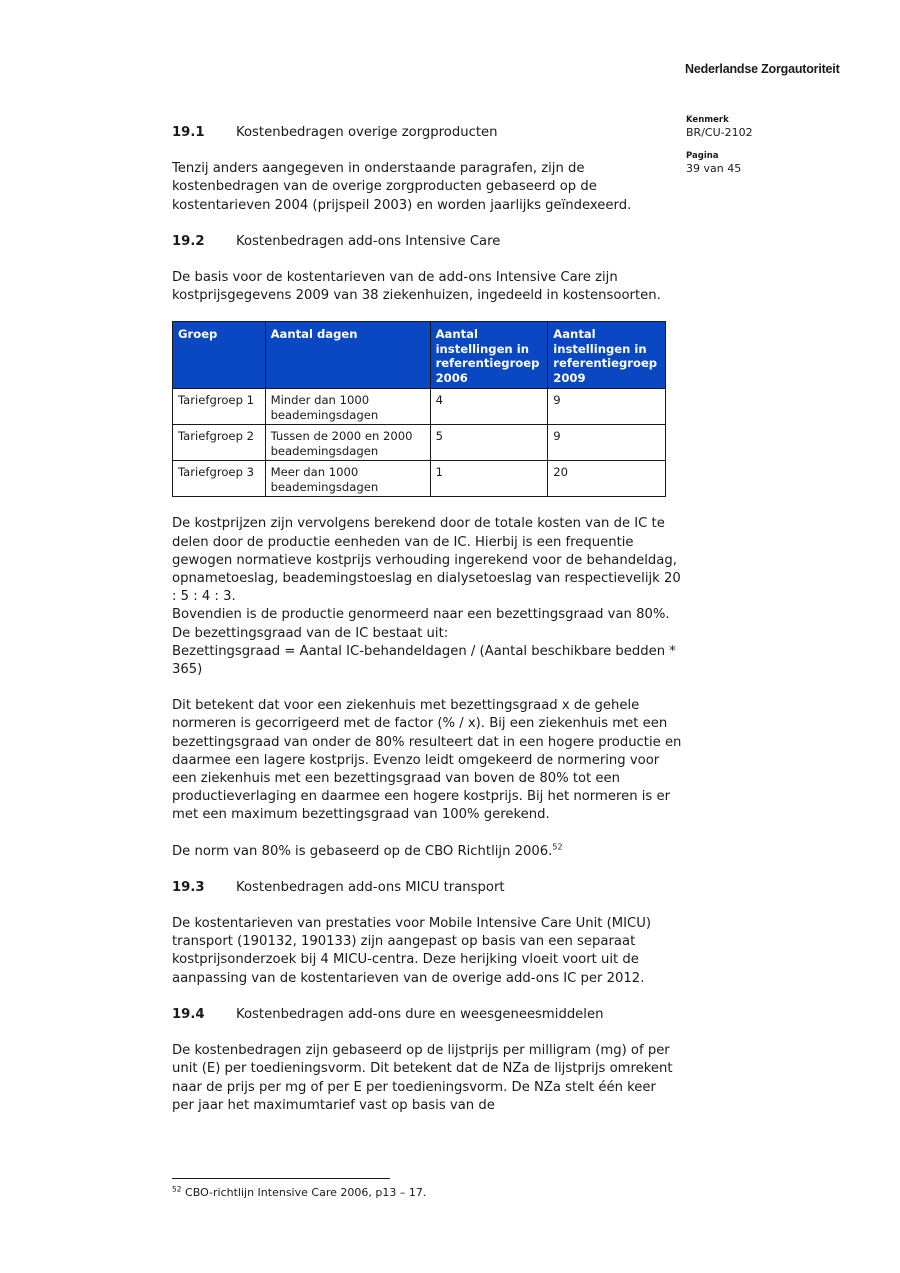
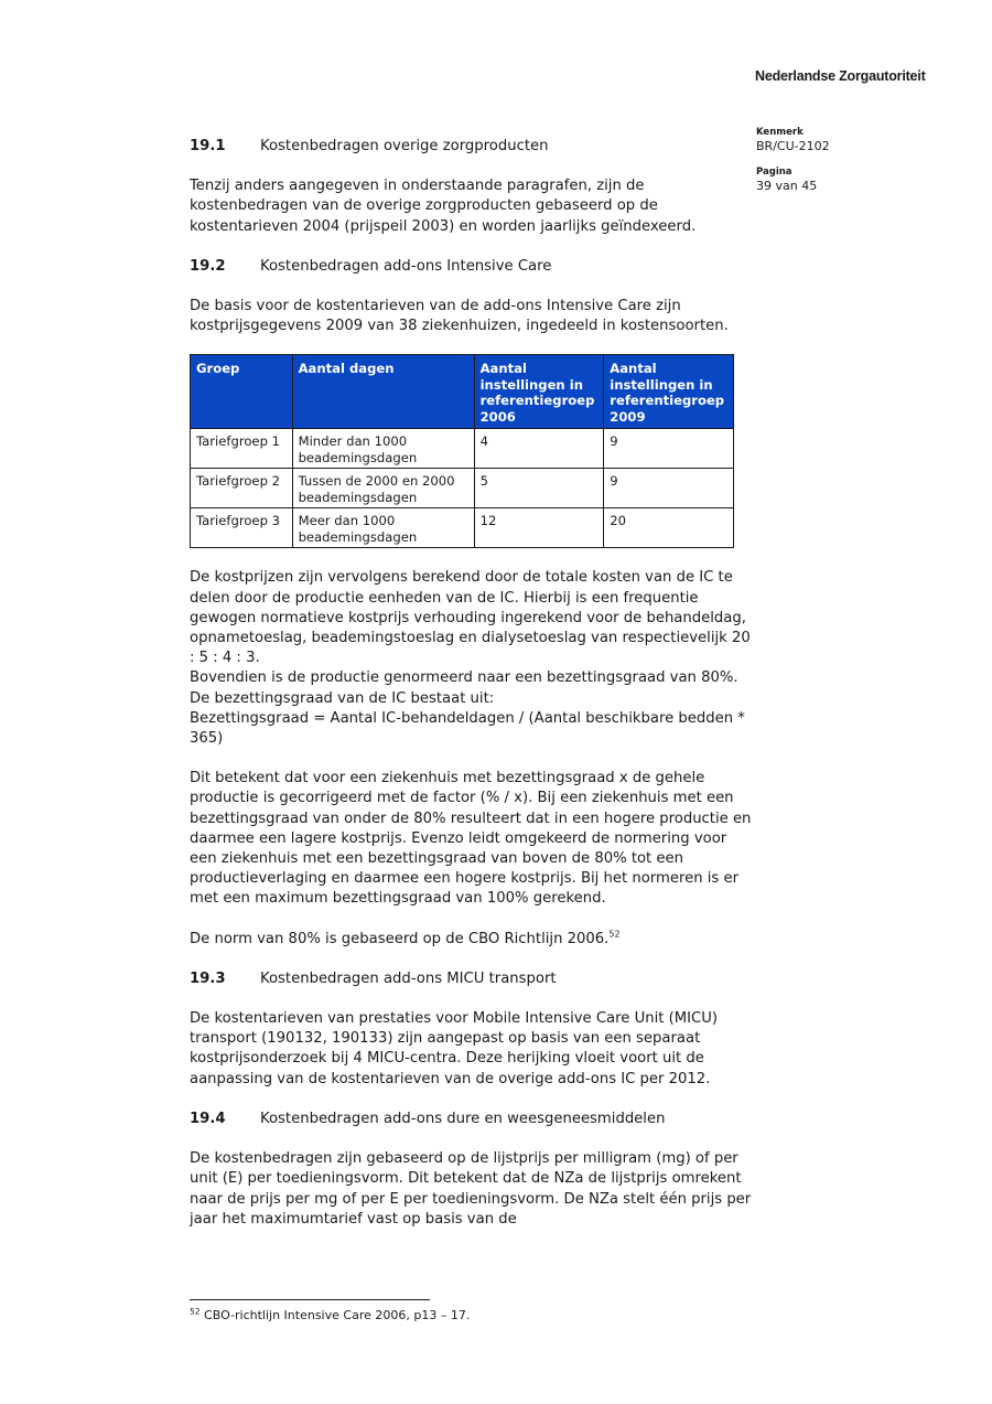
  Nederlandse Zorgautoriteit
  Kenmerk
  BR/CU-2102
  Pagina
  39 van 45
  19.1
  Kostenbedragen overige zorgproducten
  Tenzij anders aangegeven in onderstaande paragrafen, zijn de kostenbedragen van de overige zorgproducten gebaseerd op de kostentarieven 2004 (prijspeil 2003) en worden jaarlijks geïndexeerd.
  19.2
  Kostenbedragen add-ons Intensive Care
  De basis voor de kostentarieven van de add-ons Intensive Care zijn kostprijsgegevens 2009 van 38 ziekenhuizen, ingedeeld in kostensoorten.
  Groep	Aantal dagen	Aantal instellingen in referentiegroep 2006	Aantal instellingen in referentiegroep 2009
  Tariefgroep 1	Minder dan 1000 beademingsdagen	4	9
  Tariefgroep 2	Tussen de 2000 en 2000 beademingsdagen	5	9
- Tariefgroep 3	Meer dan 1000 beademingsdagen	1	20
+ Tariefgroep 3	Meer dan 1000 beademingsdagen	12	20
  De kostprijzen zijn vervolgens berekend door de totale kosten van de IC te delen door de productie eenheden van de IC. Hierbij is een frequentie gewogen normatieve kostprijs verhouding ingerekend voor de behandeldag, opnametoeslag, beademingstoeslag en dialysetoeslag van respectievelijk 20 : 5 : 4 : 3.
  Bovendien is de productie genormeerd naar een bezettingsgraad van 80%. De bezettingsgraad van de IC bestaat uit:
  Bezettingsgraad = Aantal IC-behandeldagen / (Aantal beschikbare bedden * 365)
- Dit betekent dat voor een ziekenhuis met bezettingsgraad x de gehele normeren is gecorrigeerd met de factor (% / x). Bij een ziekenhuis met een bezettingsgraad van onder de 80% resulteert dat in een hogere productie en daarmee een lagere kostprijs. Evenzo leidt omgekeerd de normering voor een ziekenhuis met een bezettingsgraad van boven de 80% tot een productieverlaging en daarmee een hogere kostprijs. Bij het normeren is er met een maximum bezettingsgraad van 100% gerekend.
+ Dit betekent dat voor een ziekenhuis met bezettingsgraad x de gehele productie is gecorrigeerd met de factor (% / x). Bij een ziekenhuis met een bezettingsgraad van onder de 80% resulteert dat in een hogere productie en daarmee een lagere kostprijs. Evenzo leidt omgekeerd de normering voor een ziekenhuis met een bezettingsgraad van boven de 80% tot een productieverlaging en daarmee een hogere kostprijs. Bij het normeren is er met een maximum bezettingsgraad van 100% gerekend.
  De norm van 80% is gebaseerd op de CBO Richtlijn 2006.52
  19.3
  Kostenbedragen add-ons MICU transport
  De kostentarieven van prestaties voor Mobile Intensive Care Unit (MICU) transport (190132, 190133) zijn aangepast op basis van een separaat kostprijsonderzoek bij 4 MICU-centra. Deze herijking vloeit voort uit de aanpassing van de kostentarieven van de overige add-ons IC per 2012.
  19.4
  Kostenbedragen add-ons dure en weesgeneesmiddelen
- De kostenbedragen zijn gebaseerd op de lijstprijs per milligram (mg) of per unit (E) per toedieningsvorm. Dit betekent dat de NZa de lijstprijs omrekent naar de prijs per mg of per E per toedieningsvorm. De NZa stelt één keer per jaar het maximumtarief vast op basis van de
+ De kostenbedragen zijn gebaseerd op de lijstprijs per milligram (mg) of per unit (E) per toedieningsvorm. Dit betekent dat de NZa de lijstprijs omrekent naar de prijs per mg of per E per toedieningsvorm. De NZa stelt één prijs per jaar het maximumtarief vast op basis van de
  52 CBO-richtlijn Intensive Care 2006, p13 – 17.
